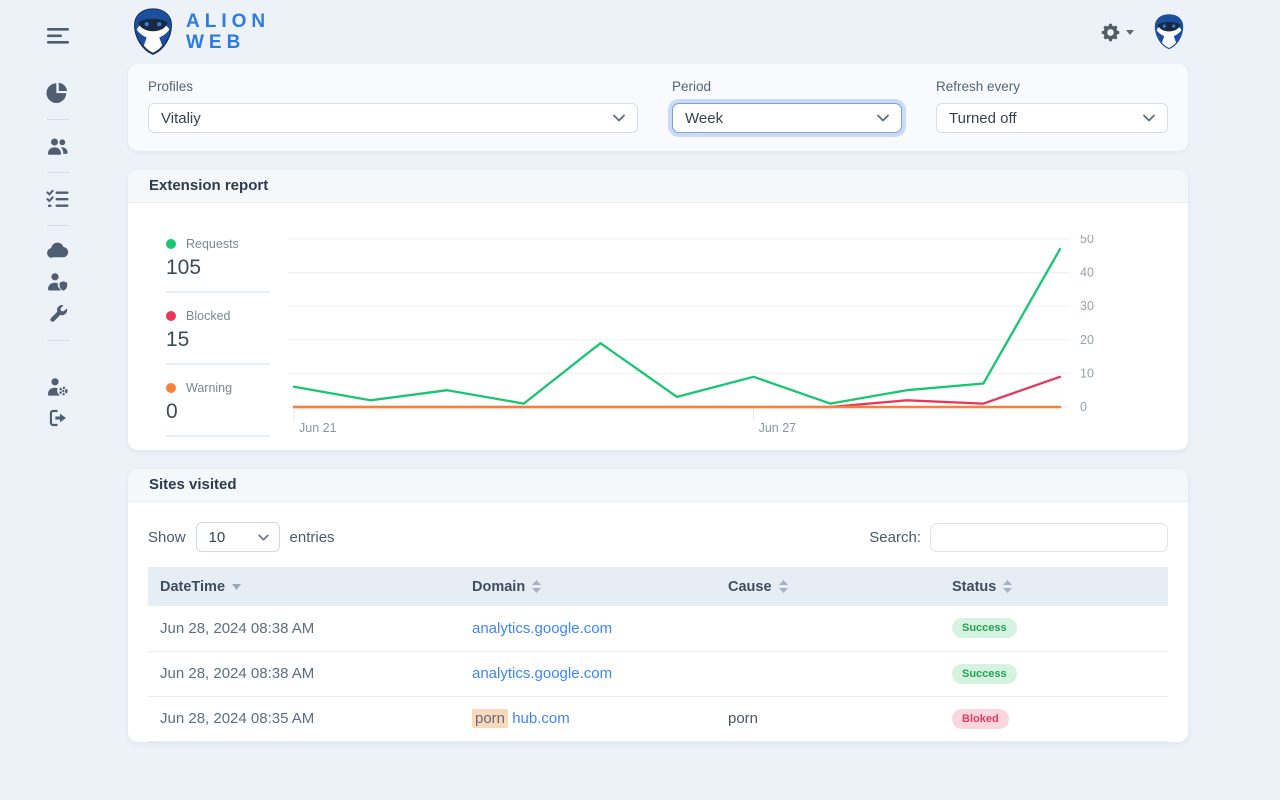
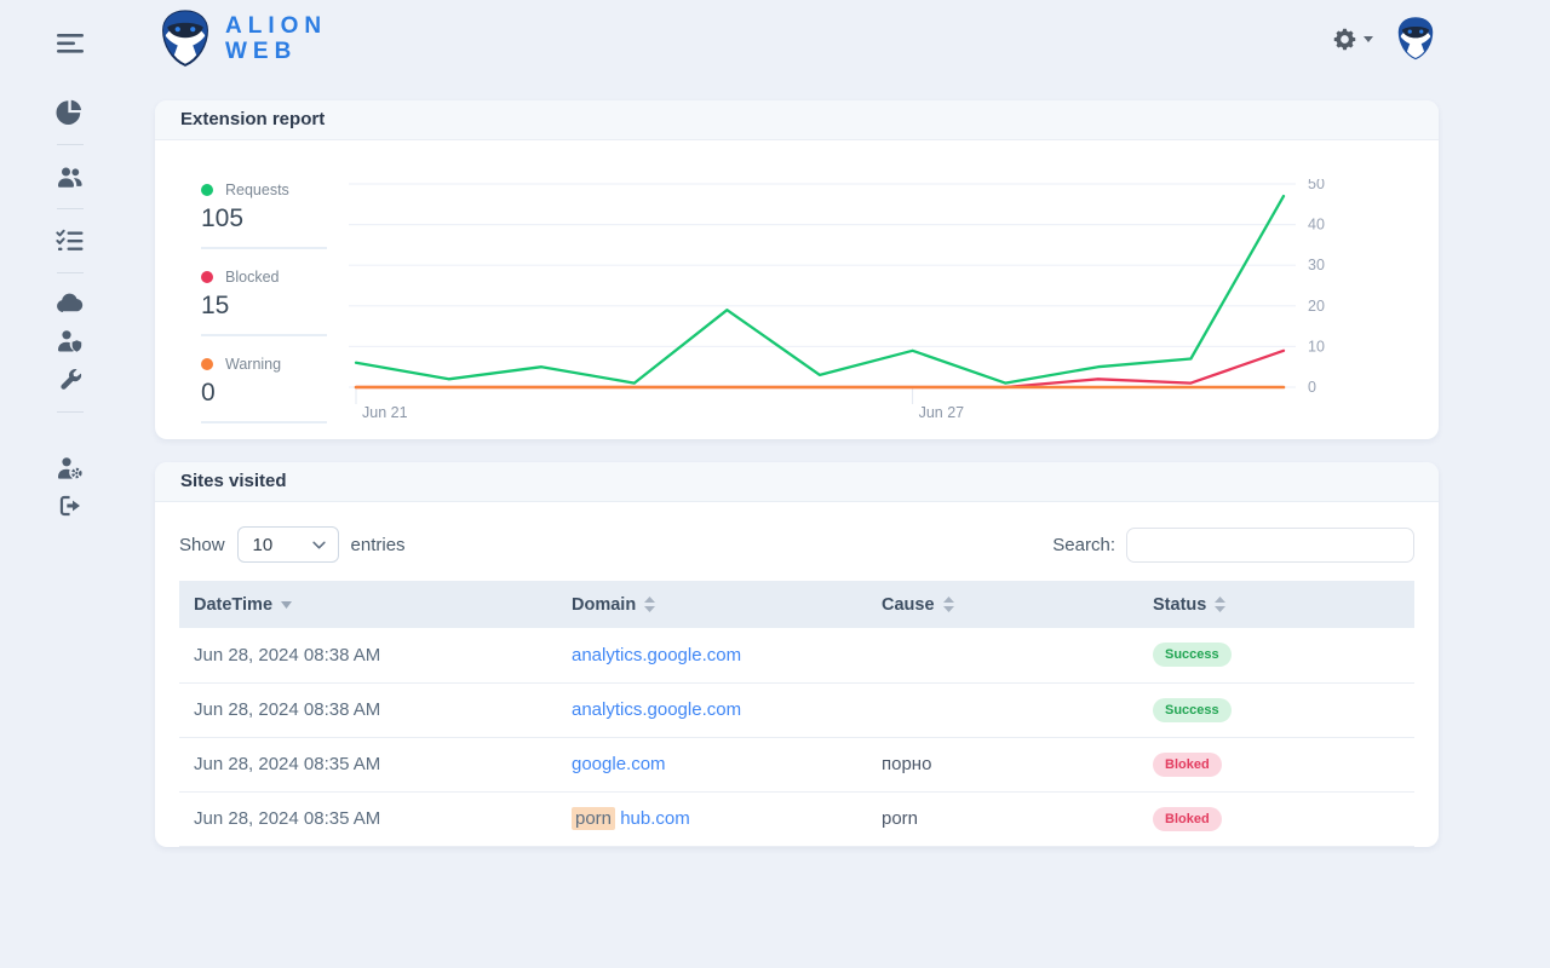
  ALION
  WEB
- Profiles
- Vitaliy
- Period
- Week
- Refresh every
- Turned off
  Extension report
  Requests
  105
  Blocked
  15
  Warning
  0
  0
  10
  20
  30
  40
  50
  Jun 21
  Jun 27
  Sites visited
  Show
  10
  entries
  Search:
  DateTime	Domain	Cause	Status
  Jun 28, 2024 08:38 AM	analytics.google.com		Success
  Jun 28, 2024 08:38 AM	analytics.google.com		Success
+ Jun 28, 2024 08:35 AM	google.com	порно	Bloked
  Jun 28, 2024 08:35 AM	porn hub.com	porn	Bloked
